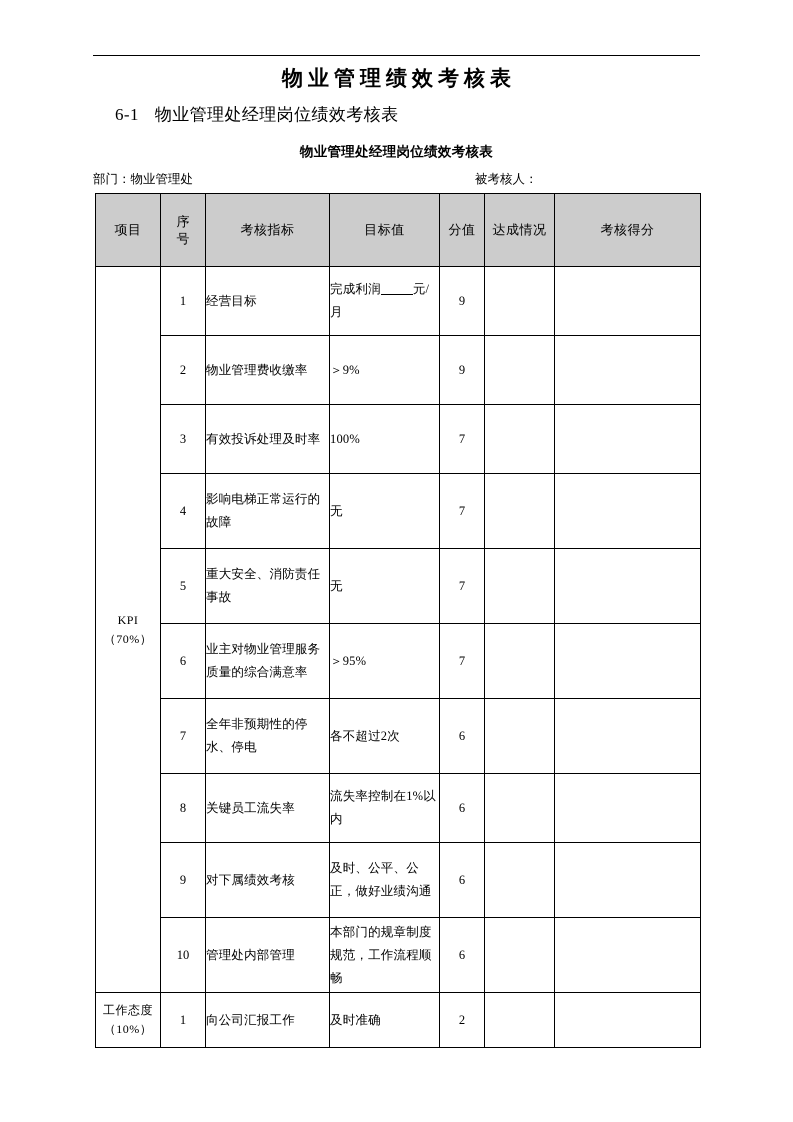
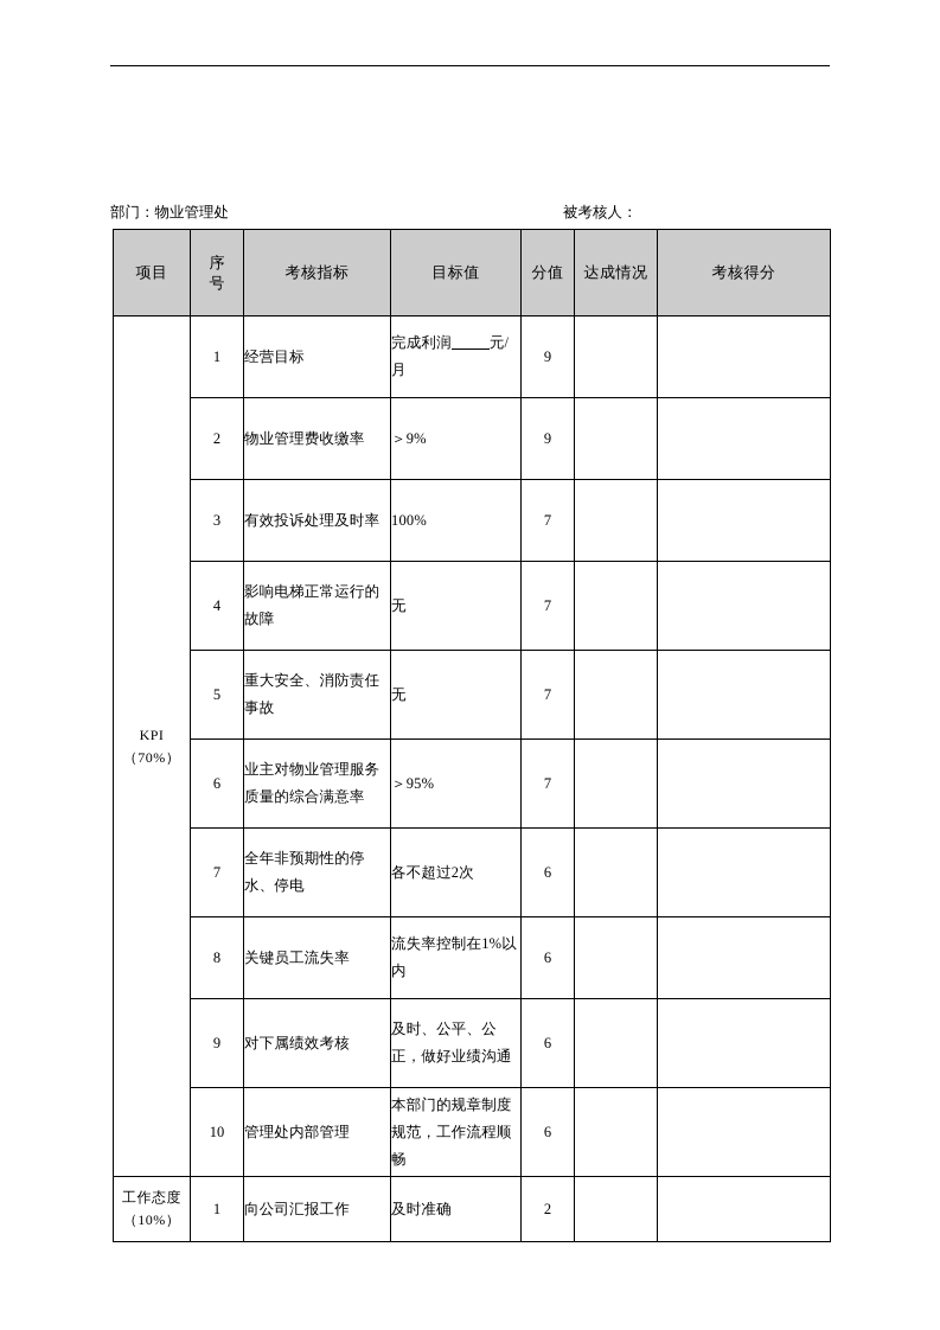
- 物业管理绩效考核表
- 6-1 物业管理处经理岗位绩效考核表
- 物业管理处经理岗位绩效考核表
  部门：物业管理处
  被考核人：
  项目	序 号	考核指标	目标值	分值	达成情况	考核得分
  KPI（70%）	1	经营目标	完成利润 元/月	9
  2	物业管理费收缴率	＞9%	9
  3	有效投诉处理及时率	100%	7
  4	影响电梯正常运行的故障	无	7
  5	重大安全、消防责任事故	无	7
  6	业主对物业管理服务质量的综合满意率	＞95%	7
  7	全年非预期性的停水、停电	各不超过2次	6
  8	关键员工流失率	流失率控制在1%以内	6
  9	对下属绩效考核	及时、公平、公正，做好业绩沟通	6
  10	管理处内部管理	本部门的规章制度规范，工作流程顺畅	6
  工作态度 （10%）	1	向公司汇报工作	及时准确	2
